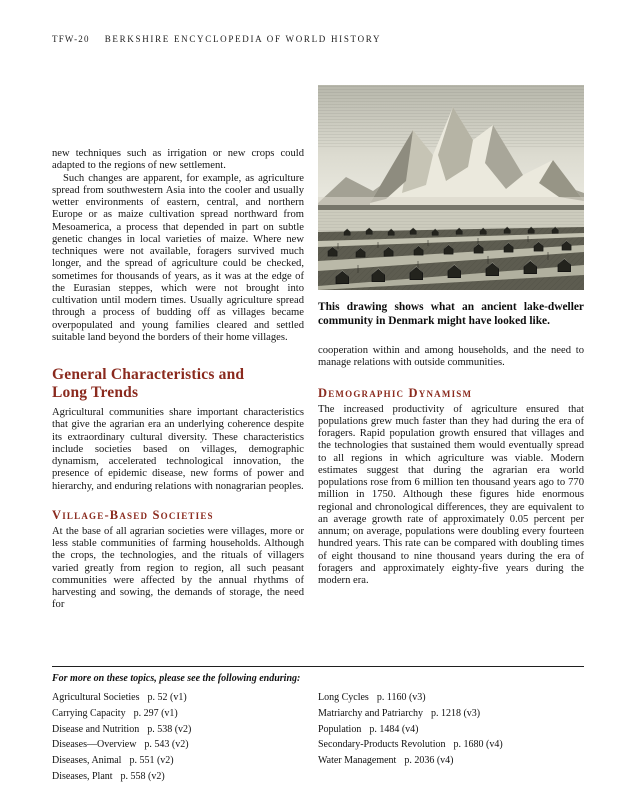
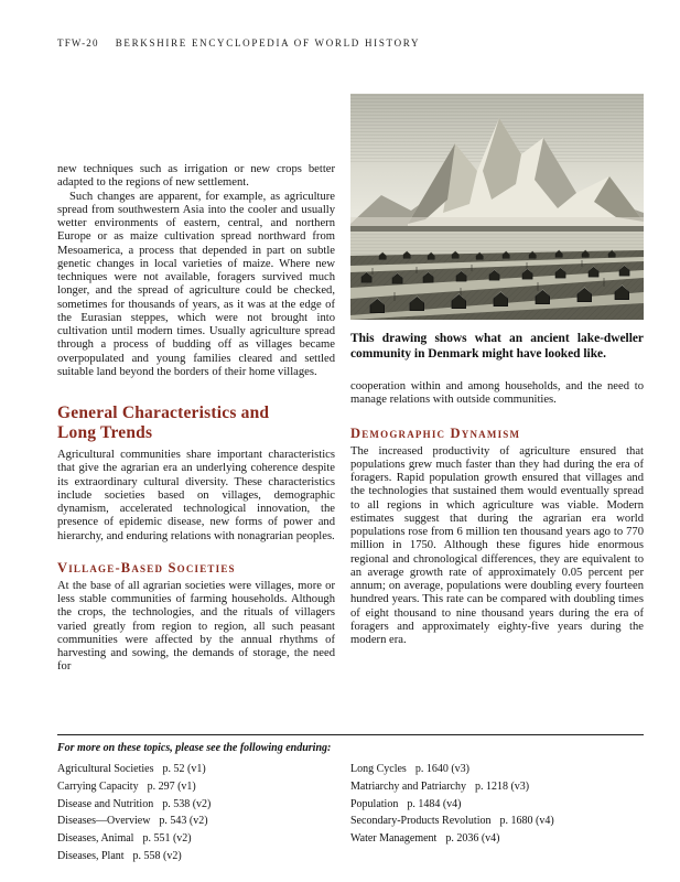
  TFW-20
  BERKSHIRE ENCYCLOPEDIA OF WORLD HISTORY
- new techniques such as irrigation or new crops could adapted to the regions of new settlement.
+ new techniques such as irrigation or new crops better adapted to the regions of new settlement.
  Such changes are apparent, for example, as agriculture spread from southwestern Asia into the cooler and usually wetter environments of eastern, central, and northern Europe or as maize cultivation spread northward from Mesoamerica, a process that depended in part on subtle genetic changes in local varieties of maize. Where new techniques were not available, foragers survived much longer, and the spread of agriculture could be checked, sometimes for thousands of years, as it was at the edge of the Eurasian steppes, which were not brought into cultivation until modern times. Usually agriculture spread through a process of budding off as villages became overpopulated and young families cleared and settled suitable land beyond the borders of their home villages.
  General Characteristics and Long Trends
  Agricultural communities share important characteristics that give the agrarian era an underlying coherence despite its extraordinary cultural diversity. These characteristics include societies based on villages, demographic dynamism, accelerated technological innovation, the presence of epidemic disease, new forms of power and hierarchy, and enduring relations with nonagrarian peoples.
  Village-Based Societies
  At the base of all agrarian societies were villages, more or less stable communities of farming households. Although the crops, the technologies, and the rituals of villagers varied greatly from region to region, all such peasant communities were affected by the annual rhythms of harvesting and sowing, the demands of storage, the need for
  This drawing shows what an ancient lake-dweller community in Denmark might have looked like.
  cooperation within and among households, and the need to manage relations with outside communities.
  Demographic Dynamism
  The increased productivity of agriculture ensured that populations grew much faster than they had during the era of foragers. Rapid population growth ensured that villages and the technologies that sustained them would eventually spread to all regions in which agriculture was viable. Modern estimates suggest that during the agrarian era world populations rose from 6 million ten thousand years ago to 770 million in 1750. Although these figures hide enormous regional and chronological differences, they are equivalent to an average growth rate of approximately 0.05 percent per annum; on average, populations were doubling every fourteen hundred years. This rate can be compared with doubling times of eight thousand to nine thousand years during the era of foragers and approximately eighty-five years during the modern era.
  For more on these topics, please see the following enduring:
  Agricultural Societies p. 52 (v1)
  Carrying Capacity p. 297 (v1)
  Disease and Nutrition p. 538 (v2)
  Diseases—Overview p. 543 (v2)
  Diseases, Animal p. 551 (v2)
  Diseases, Plant p. 558 (v2)
- Long Cycles p. 1160 (v3)
+ Long Cycles p. 1640 (v3)
  Matriarchy and Patriarchy p. 1218 (v3)
  Population p. 1484 (v4)
  Secondary-Products Revolution p. 1680 (v4)
  Water Management p. 2036 (v4)
